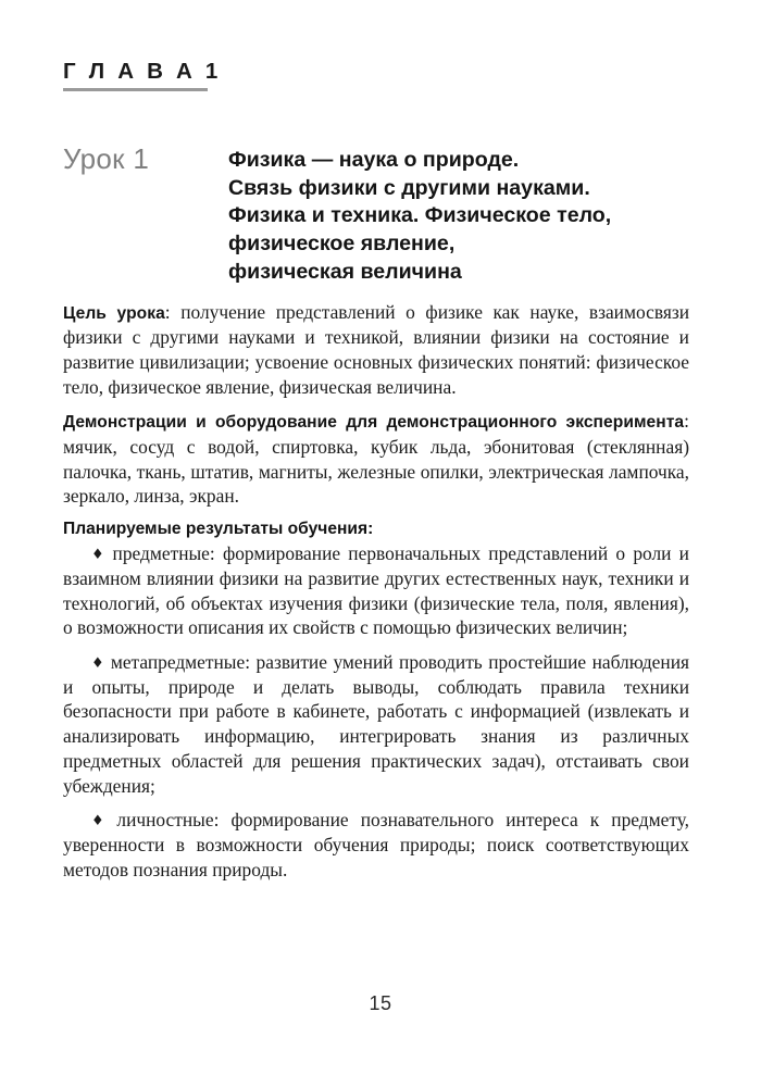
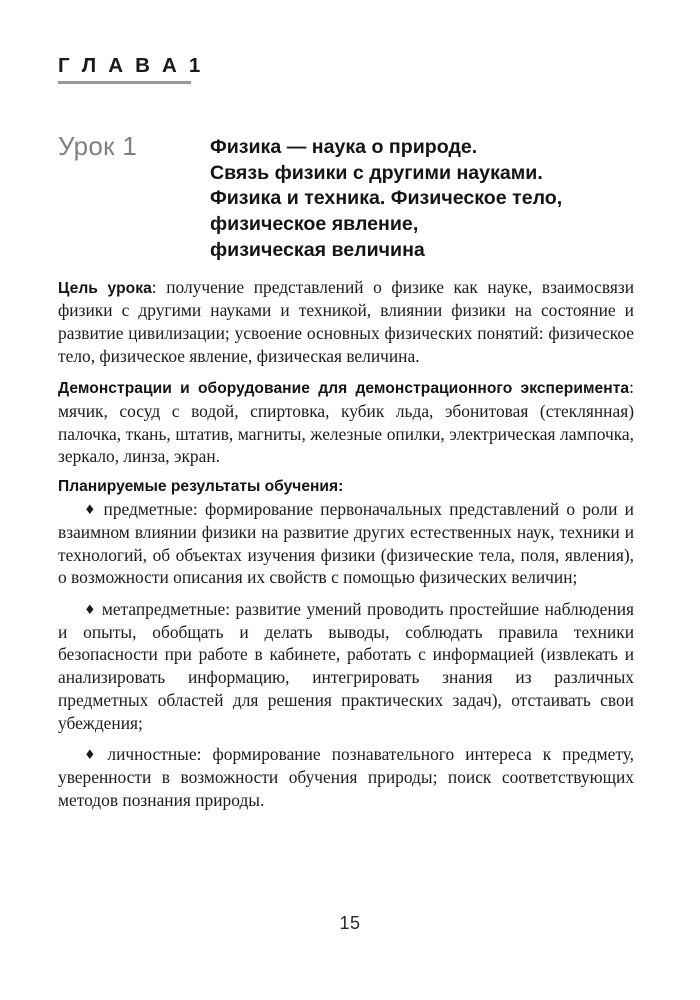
  Г Л А В А 1
  Урок 1
  Физика — наука о природе.
  Связь физики с другими науками.
  Физика и техника. Физическое тело,
  физическое явление,
  физическая величина
  Цель урока: получение представлений о физике как науке, взаимосвязи физики с другими науками и техникой, влиянии физики на состояние и развитие цивилизации; усвоение основных физических понятий: физическое тело, физическое явление, физическая величина.
  Демонстрации и оборудование для демонстрационного эксперимента: мячик, сосуд с водой, спиртовка, кубик льда, эбонитовая (стеклянная) палочка, ткань, штатив, магниты, железные опилки, электрическая лампочка, зеркало, линза, экран.
  Планируемые результаты обучения:
  ♦ предметные: формирование первоначальных представлений о роли и взаимном влиянии физики на развитие других естественных наук, техники и технологий, об объектах изучения физики (физические тела, поля, явления), о возможности описания их свойств с помощью физических величин;
- ♦ метапредметные: развитие умений проводить простейшие наблюдения и опыты, природе и делать выводы, соблюдать правила техники безопасности при работе в кабинете, работать с информацией (извлекать и анализировать информацию, интегрировать знания из различных предметных областей для решения практических задач), отстаивать свои убеждения;
+ ♦ метапредметные: развитие умений проводить простейшие наблюдения и опыты, обобщать и делать выводы, соблюдать правила техники безопасности при работе в кабинете, работать с информацией (извлекать и анализировать информацию, интегрировать знания из различных предметных областей для решения практических задач), отстаивать свои убеждения;
  ♦ личностные: формирование познавательного интереса к предмету, уверенности в возможности обучения природы; поиск соответствующих методов познания природы.
  15
